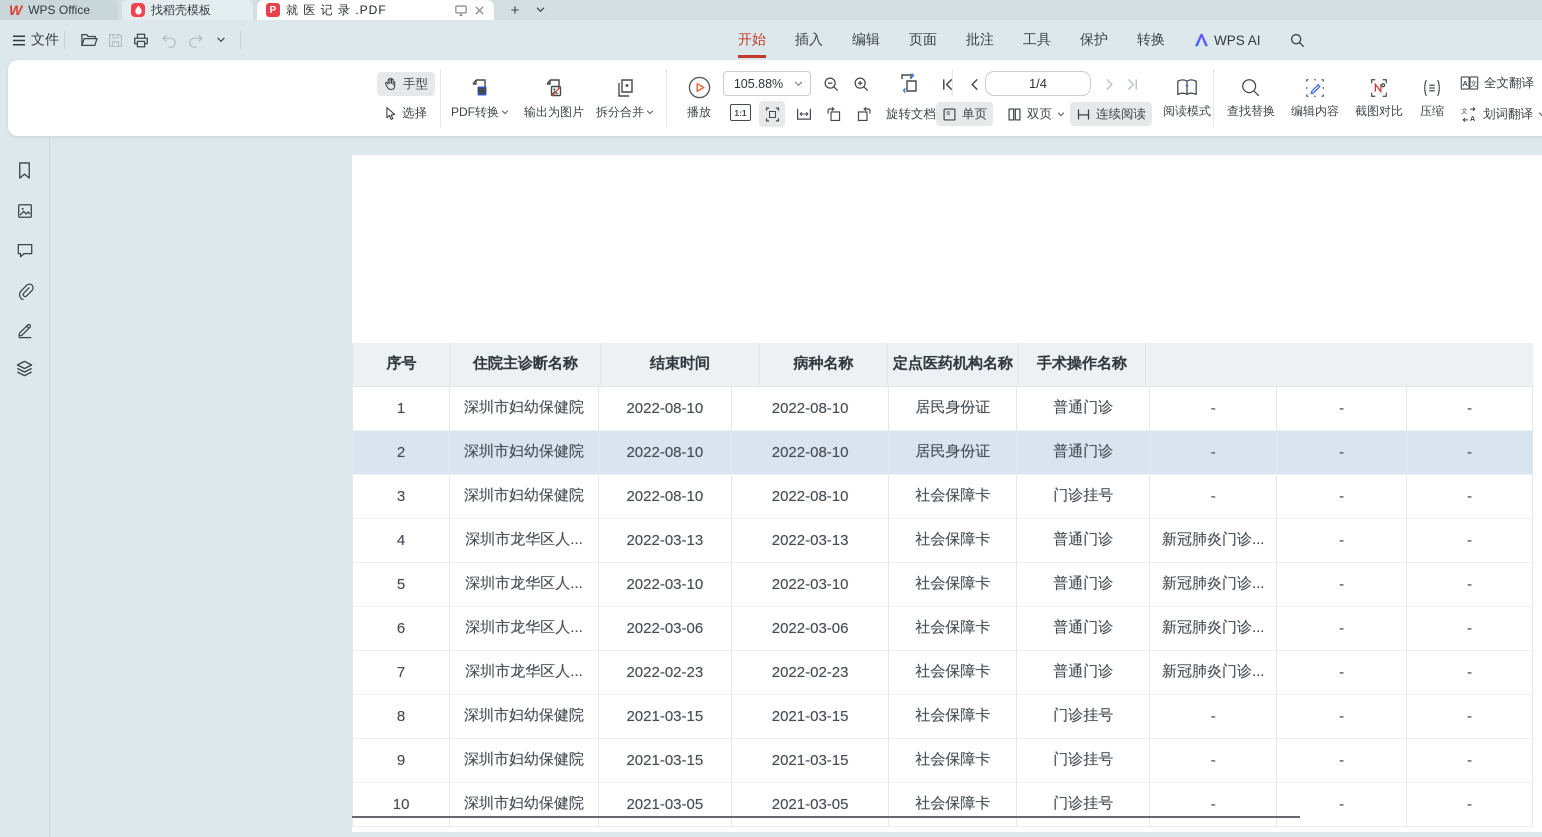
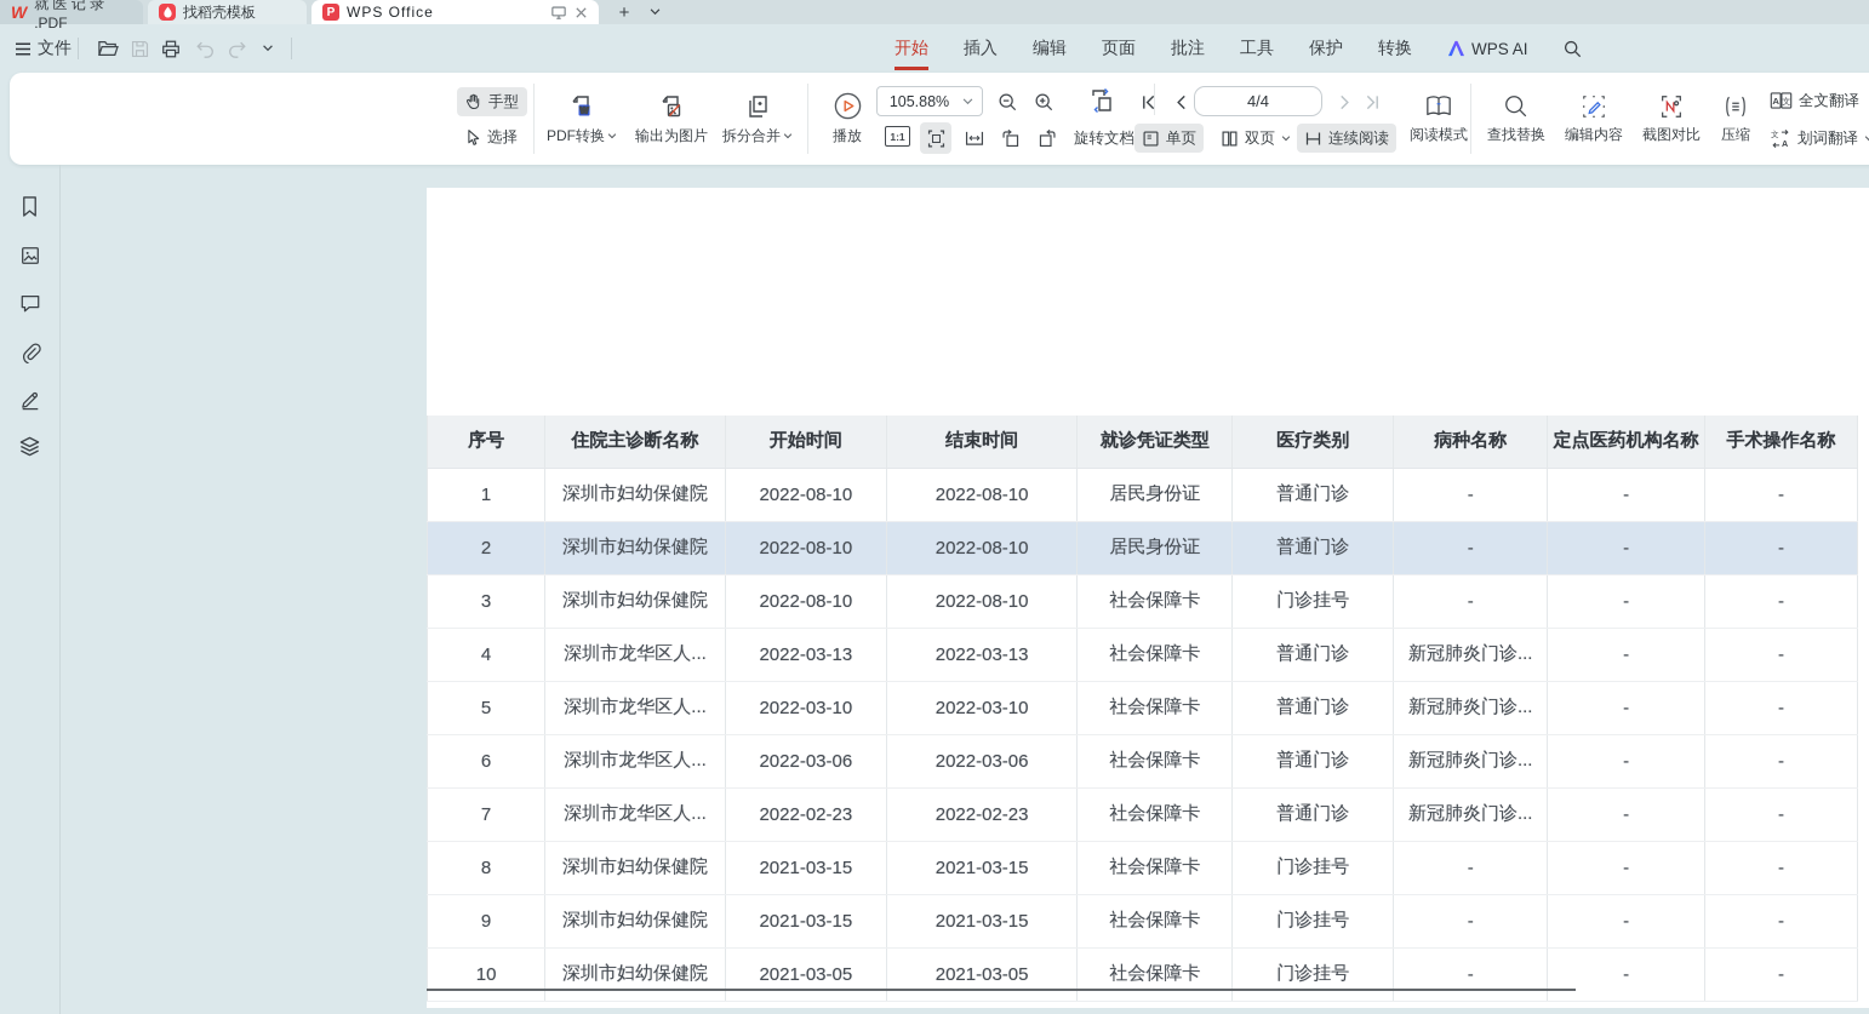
  W
- WPS Office
+ 就 医 记 录 .PDF
  找稻壳模板
  P
- 就 医 记 录 .PDF
+ WPS Office
  +
  文件
  开始
  插入
  编辑
  页面
  批注
  工具
  保护
  转换
  WPS AI
  手型
  选择
  W
  PDF转换
  输出为图片
  拆分合并
  播放
  105.88%
  1:1
  旋转文档
- 1/4
+ 4/4
  单页
  双页
  连续阅读
  阅读模式
  查找替换
  编辑内容
  截图对比
  压缩
  A
  全文翻译
  A
  划词翻译
  序号
  住院主诊断名称
+ 开始时间
  结束时间
+ 就诊凭证类型
+ 医疗类别
  病种名称
  定点医药机构名称
  手术操作名称
  1
  深圳市妇幼保健院
  2022-08-10
  2022-08-10
  居民身份证
  普通门诊
  -
  -
  -
  2
  深圳市妇幼保健院
  2022-08-10
  2022-08-10
  居民身份证
  普通门诊
  -
  -
  -
  3
  深圳市妇幼保健院
  2022-08-10
  2022-08-10
  社会保障卡
  门诊挂号
  -
  -
  -
  4
  深圳市龙华区人...
  2022-03-13
  2022-03-13
  社会保障卡
  普通门诊
  新冠肺炎门诊...
  -
  -
  5
  深圳市龙华区人...
  2022-03-10
  2022-03-10
  社会保障卡
  普通门诊
  新冠肺炎门诊...
  -
  -
  6
  深圳市龙华区人...
  2022-03-06
  2022-03-06
  社会保障卡
  普通门诊
  新冠肺炎门诊...
  -
  -
  7
  深圳市龙华区人...
  2022-02-23
  2022-02-23
  社会保障卡
  普通门诊
  新冠肺炎门诊...
  -
  -
  8
  深圳市妇幼保健院
  2021-03-15
  2021-03-15
  社会保障卡
  门诊挂号
  -
  -
  -
  9
  深圳市妇幼保健院
  2021-03-15
  2021-03-15
  社会保障卡
  门诊挂号
  -
  -
  -
  10
  深圳市妇幼保健院
  2021-03-05
  2021-03-05
  社会保障卡
  门诊挂号
  -
  -
  -
